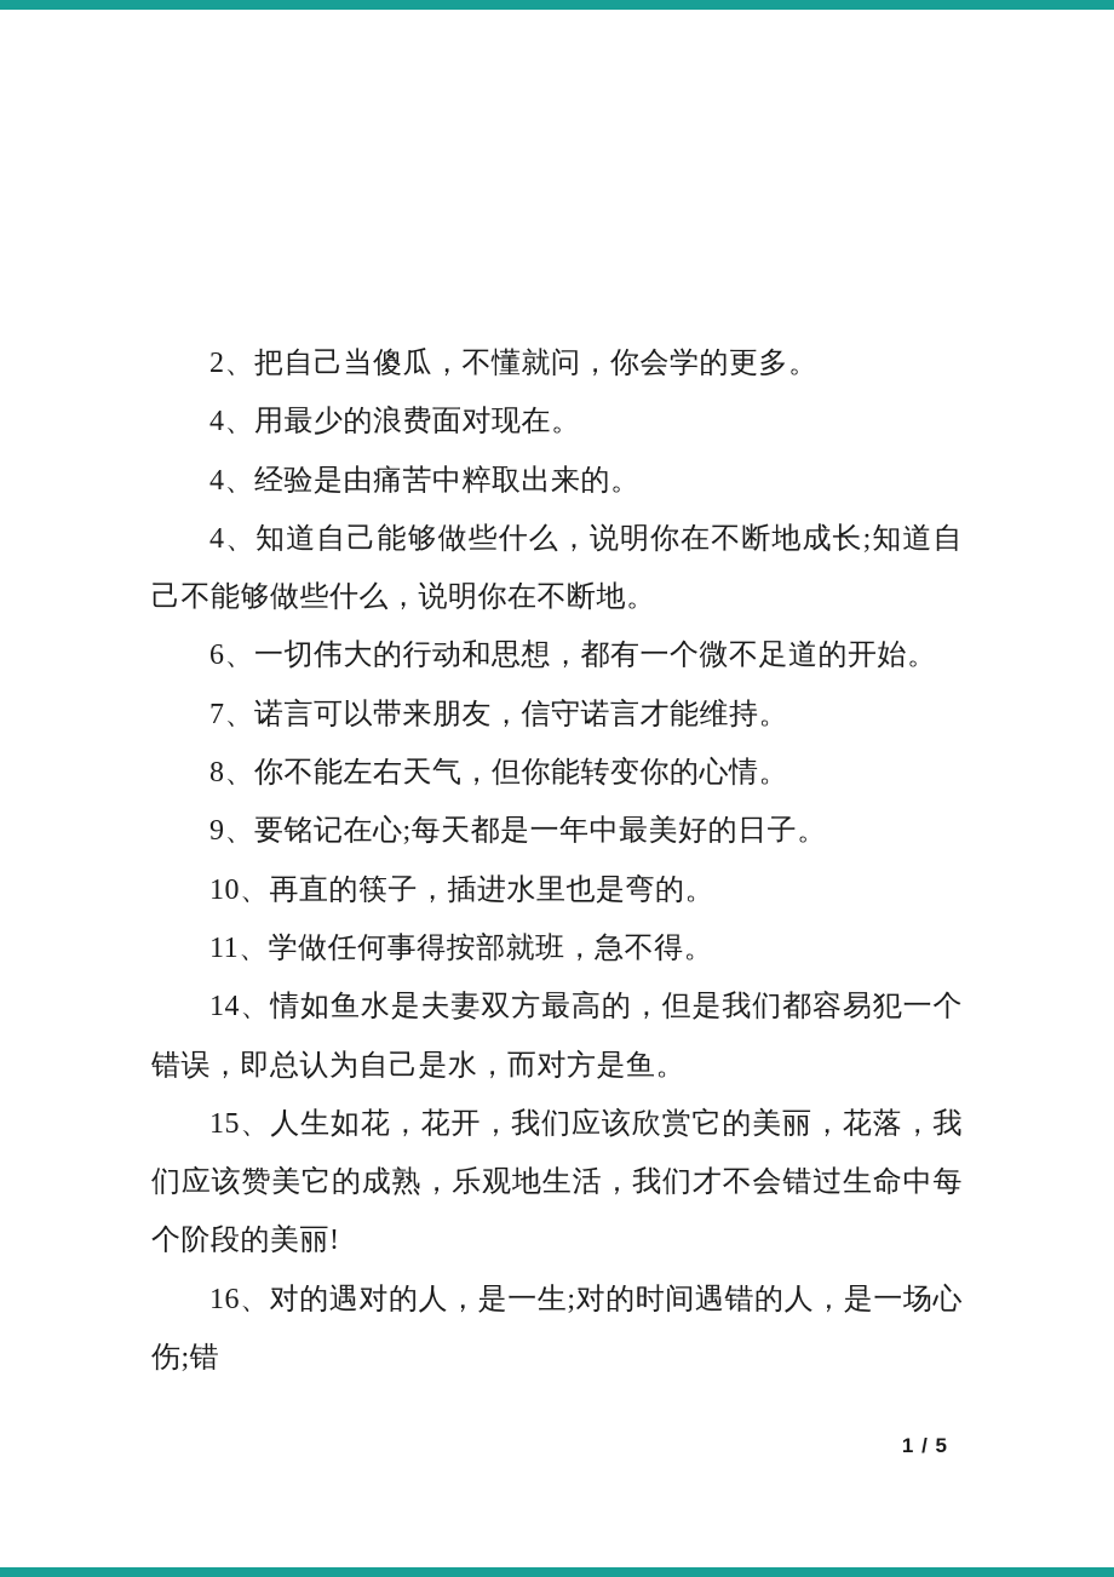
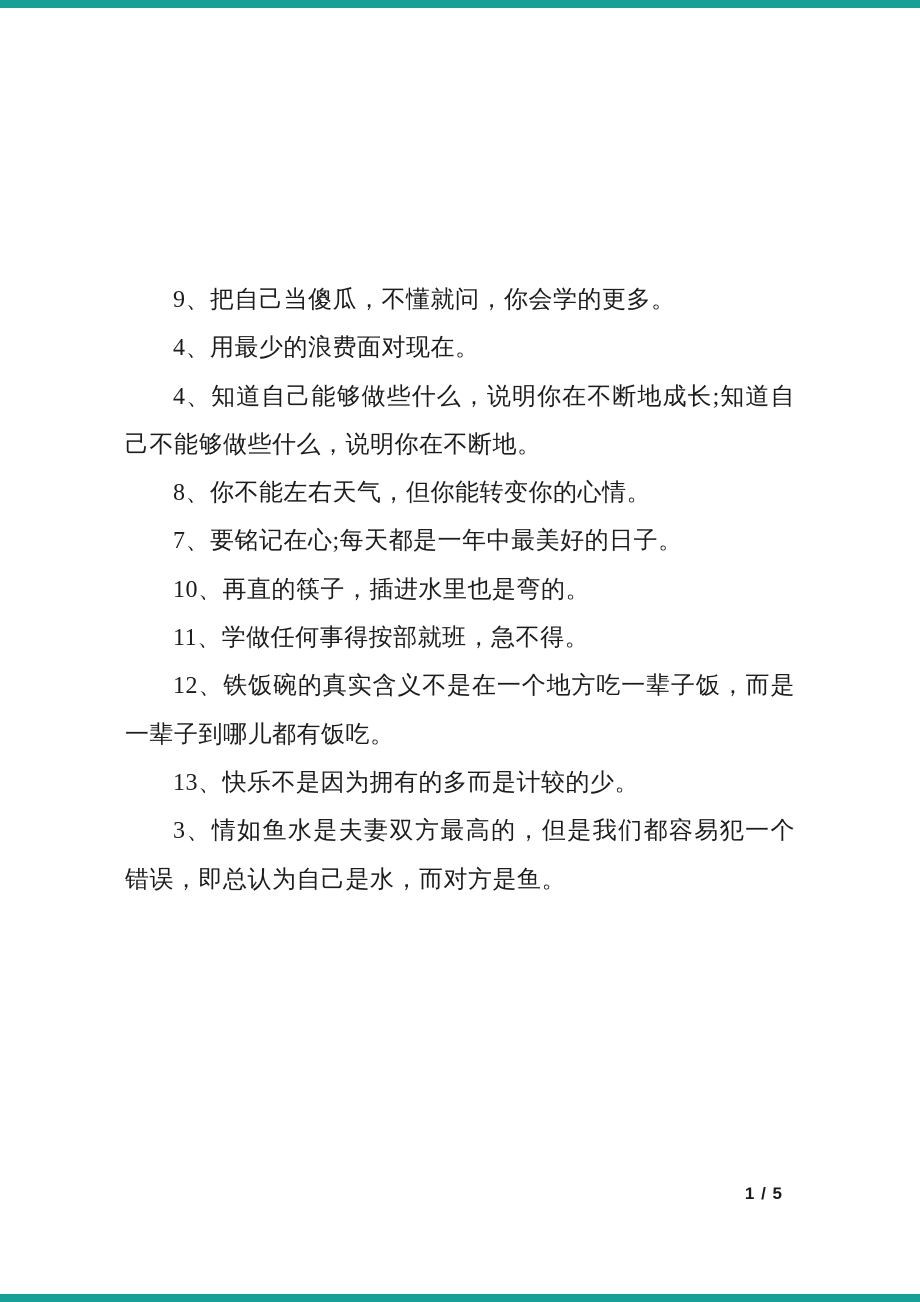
- 2、把自己当傻瓜，不懂就问，你会学的更多。
+ 9、把自己当傻瓜，不懂就问，你会学的更多。
  4、用最少的浪费面对现在。
- 4、经验是由痛苦中粹取出来的。
  4、知道自己能够做些什么，说明你在不断地成长;知道自己不能够做些什么，说明你在不断地。
- 6、一切伟大的行动和思想，都有一个微不足道的开始。
- 7、诺言可以带来朋友，信守诺言才能维持。
  8、你不能左右天气，但你能转变你的心情。
- 9、要铭记在心;每天都是一年中最美好的日子。
+ 7、要铭记在心;每天都是一年中最美好的日子。
  10、再直的筷子，插进水里也是弯的。
  11、学做任何事得按部就班，急不得。
+ 12、铁饭碗的真实含义不是在一个地方吃一辈子饭，而是一辈子到哪儿都有饭吃。
+ 13、快乐不是因为拥有的多而是计较的少。
- 14、情如鱼水是夫妻双方最高的，但是我们都容易犯一个错误，即总认为自己是水，而对方是鱼。
+ 3、情如鱼水是夫妻双方最高的，但是我们都容易犯一个错误，即总认为自己是水，而对方是鱼。
- 15、人生如花，花开，我们应该欣赏它的美丽，花落，我们应该赞美它的成熟，乐观地生活，我们才不会错过生命中每个阶段的美丽!
- 16、对的遇对的人，是一生;对的时间遇错的人，是一场心伤;错
  1 / 5
